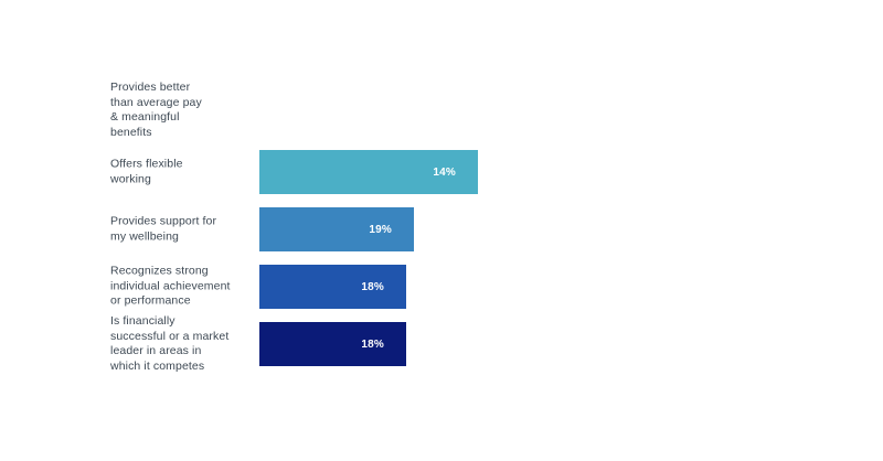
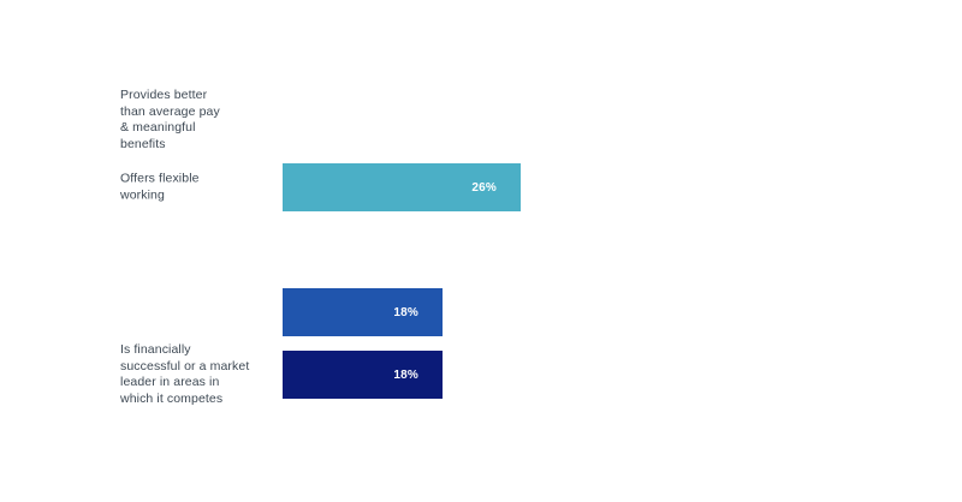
  Provides better
  than average pay
  & meaningful
  benefits
  Offers flexible
  working
- 14%
+ 26%
- Provides support for
- my wellbeing
- 19%
- Recognizes strong
- individual achievement
- or performance
  18%
  Is financially
  successful or a market
  leader in areas in
  which it competes
  18%
